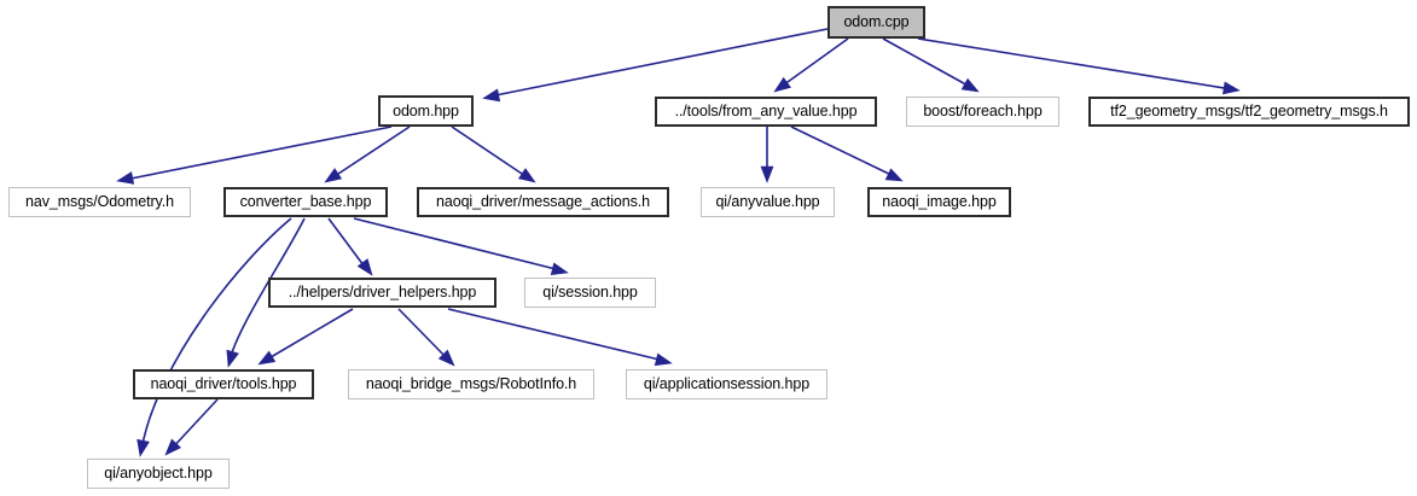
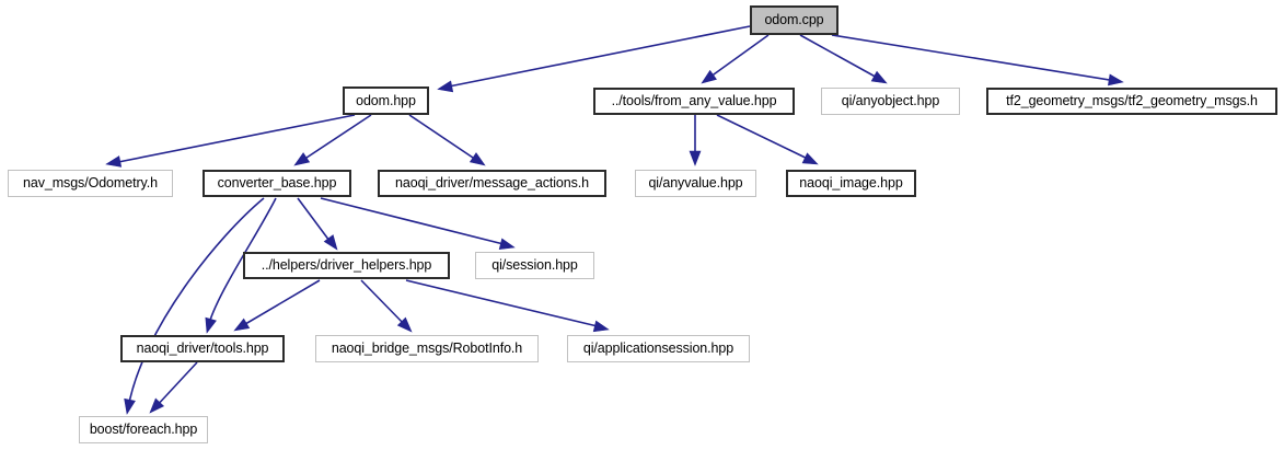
  odom.cpp
  odom.hpp
  ../tools/from_any_value.hpp
- boost/foreach.hpp
+ qi/anyobject.hpp
  tf2_geometry_msgs/tf2_geometry_msgs.h
  nav_msgs/Odometry.h
  converter_base.hpp
  naoqi_driver/message_actions.h
  qi/anyvalue.hpp
  naoqi_image.hpp
  ../helpers/driver_helpers.hpp
  qi/session.hpp
  naoqi_driver/tools.hpp
  naoqi_bridge_msgs/RobotInfo.h
  qi/applicationsession.hpp
- qi/anyobject.hpp
+ boost/foreach.hpp
